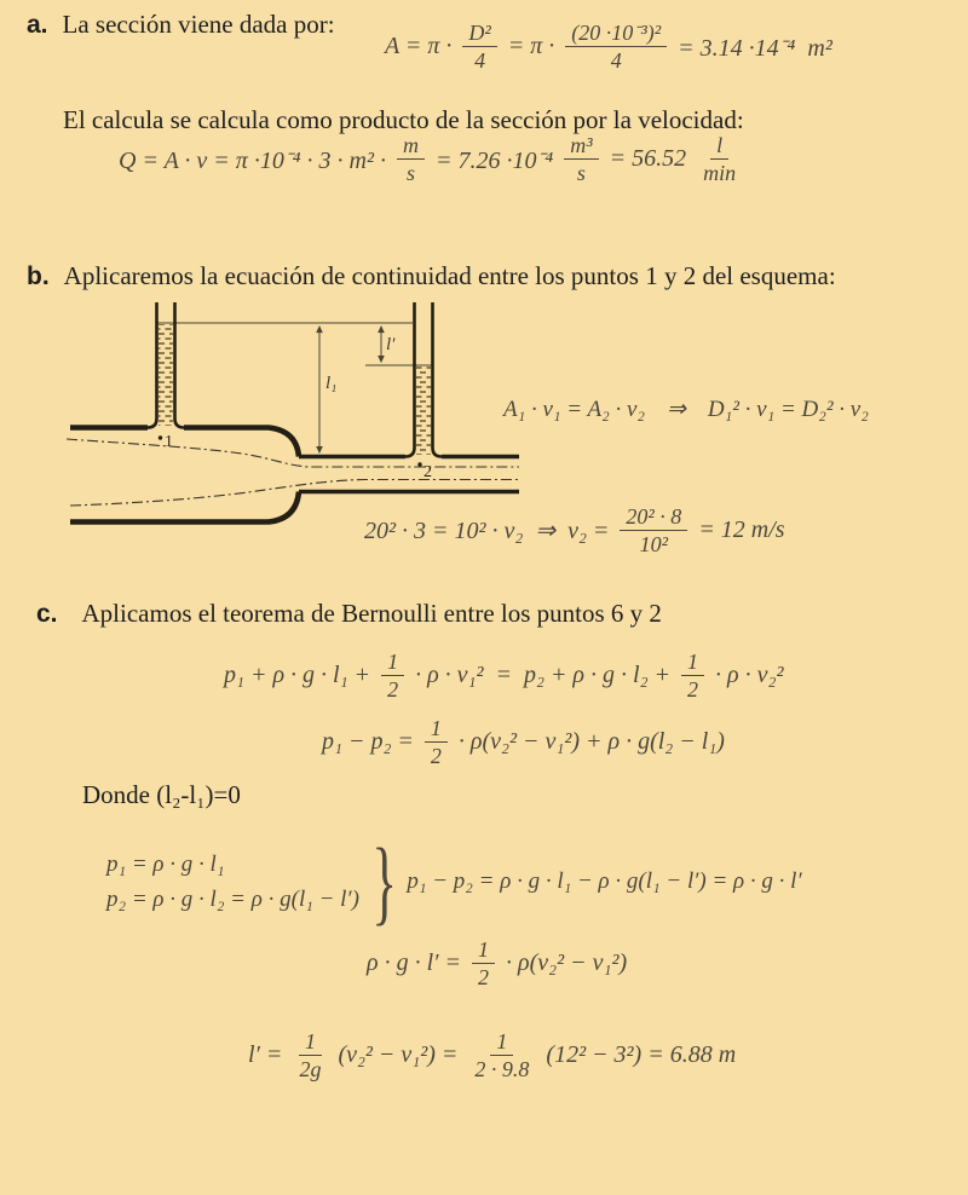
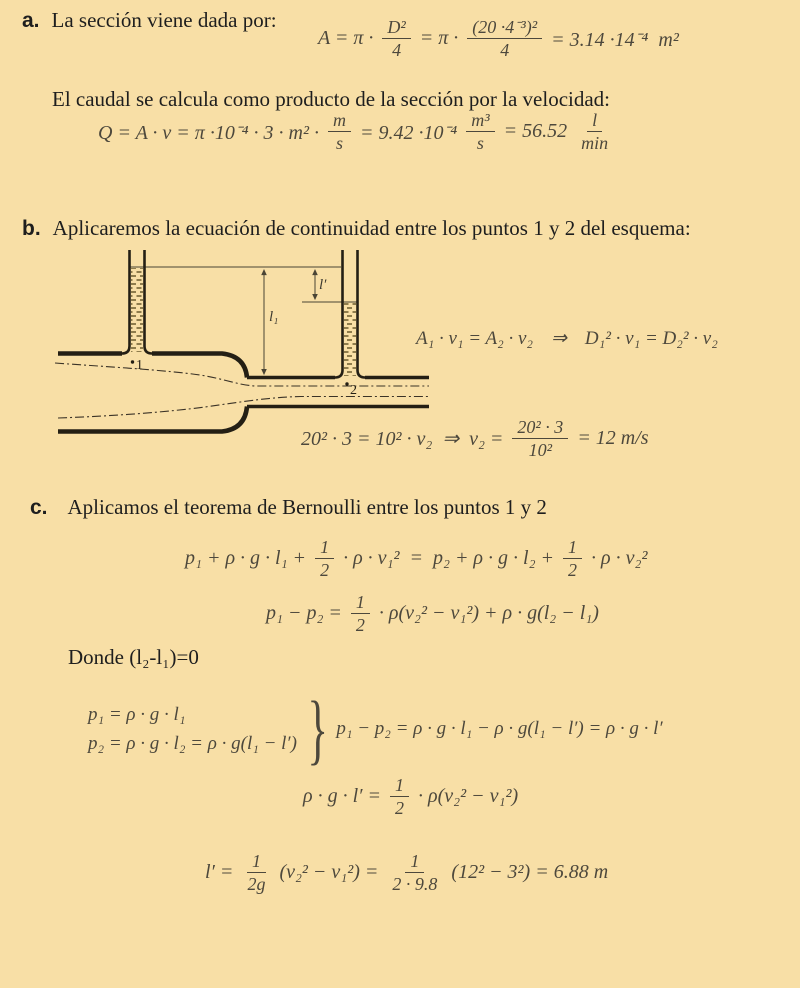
  a.
  La sección viene dada por:
  A = π ·
  D²
  4
  = π ·
- (20 ·10⁻³)²
+ (20 ·4⁻³)²
  4
  = 3.14 ·14⁻⁴ m²
- El calcula se calcula como producto de la sección por la velocidad:
+ El caudal se calcula como producto de la sección por la velocidad:
  Q = A · v = π ·10⁻⁴ · 3 · m² ·
  m
  s
- = 7.26 ·10⁻⁴
+ = 9.42 ·10⁻⁴
  m³
  s
  = 56.52
  l
  min
  b.
  Aplicaremos la ecuación de continuidad entre los puntos 1 y 2 del esquema:
  1
  2
  l′
  l₁
  A₁ · v₁ = A₂ · v₂
  ⇒
  D₁² · v₁ = D₂² · v₂
  20² · 3 = 10² · v₂ ⇒ v₂ =
- 20² · 8
+ 20² · 3
  10²
  = 12 m/s
  c.
- Aplicamos el teorema de Bernoulli entre los puntos 6 y 2
+ Aplicamos el teorema de Bernoulli entre los puntos 1 y 2
  p₁ + ρ · g · l₁ +
  1
  2
  · ρ · v₁² = p₂ + ρ · g · l₂ +
  1
  2
  · ρ · v₂²
  p₁ − p₂ =
  1
  2
  · ρ(v₂² − v₁²) + ρ · g(l₂ − l₁)
  Donde (l₂-l₁)=0
  p₁ = ρ · g · l₁
  p₂ = ρ · g · l₂ = ρ · g(l₁ − l′)
  }
  p₁ − p₂ = ρ · g · l₁ − ρ · g(l₁ − l′) = ρ · g · l′
  ρ · g · l′ =
  1
  2
  · ρ(v₂² − v₁²)
  l′ =
  1
  2g
  (v₂² − v₁²) =
  1
  2 · 9.8
  (12² − 3²) = 6.88 m
